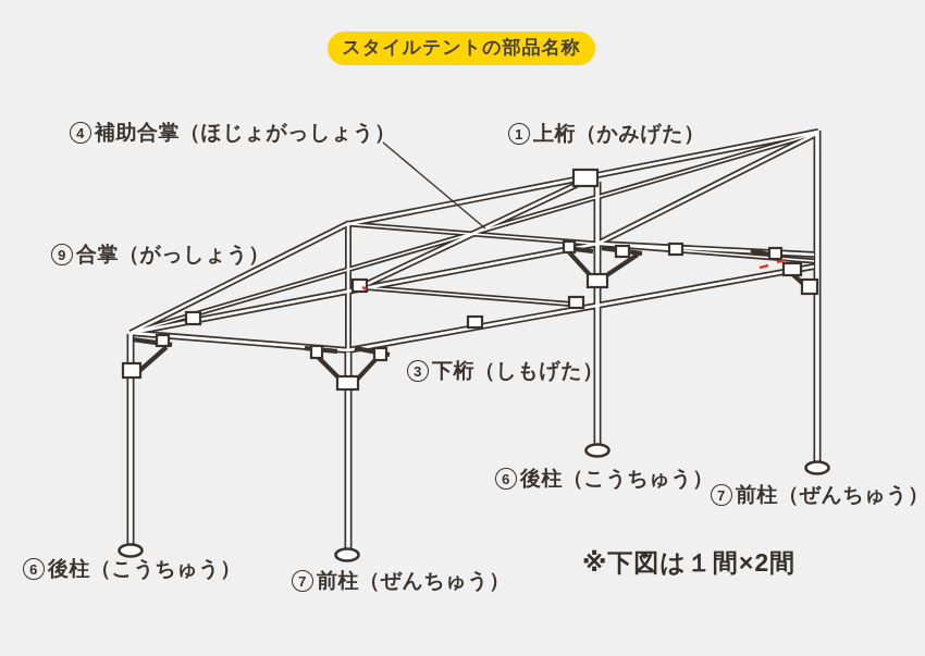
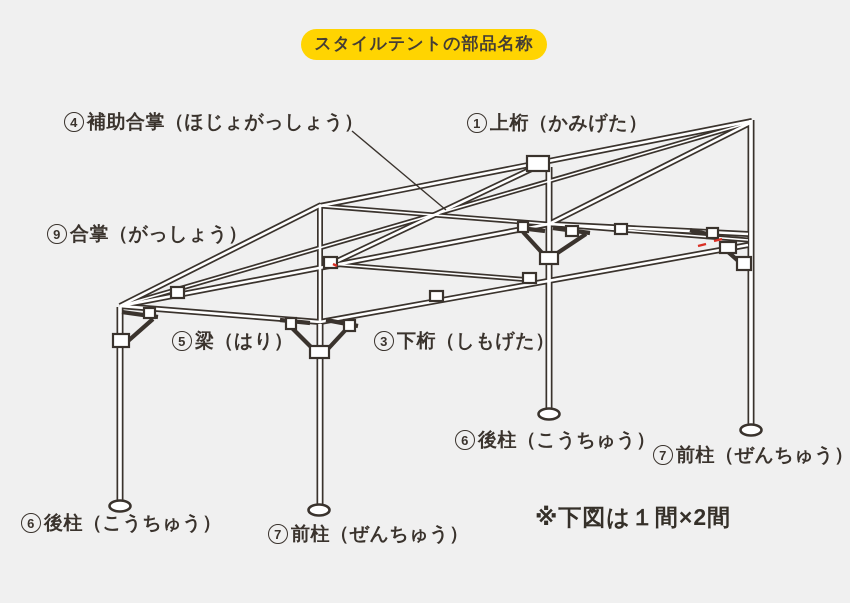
  スタイルテントの部品名称
  4
  補助合掌（ほじょがっしょう）
  1
  上桁（かみげた）
  9
  合掌（がっしょう）
+ 5
+ 梁（はり）
  3
  下桁（しもげた）
  6
  後柱（こうちゅう）
  7
  前柱（ぜんちゅう）
  6
  後柱（こうちゅう）
  7
  前柱（ぜんちゅう）
  ※下図は１間×2間
